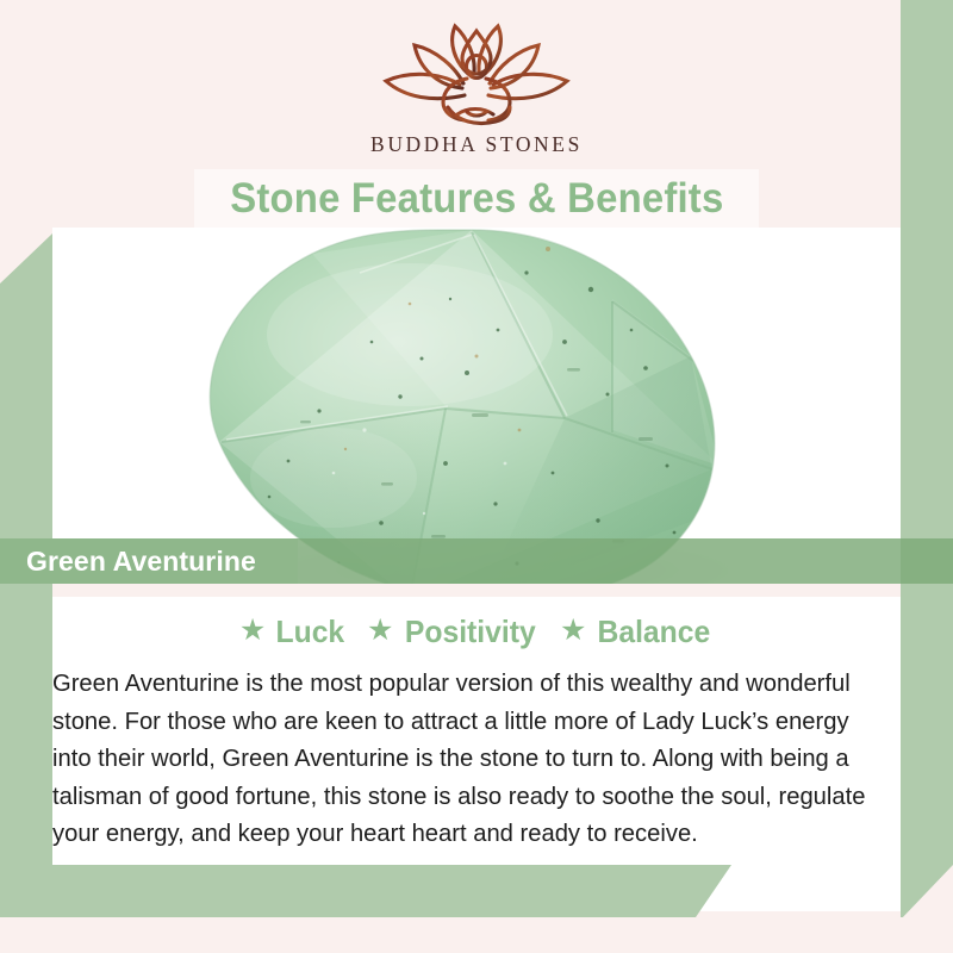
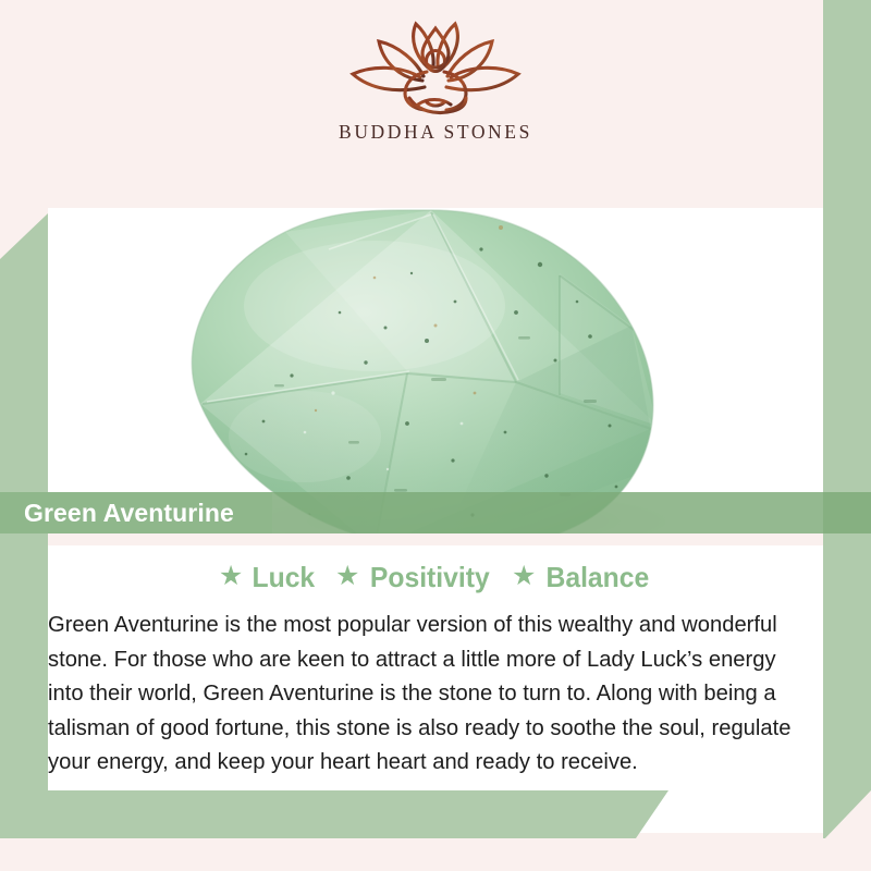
  BUDDHA STONES
- Stone Features & Benefits
  Green Aventurine
  ★
  Luck
  ★
  Positivity
  ★
  Balance
  Green Aventurine is the most popular version of this wealthy and wonderful stone. For those who are keen to attract a little more of Lady Luck’s energy into their world, Green Aventurine is the stone to turn to. Along with being a talisman of good fortune, this stone is also ready to soothe the soul, regulate your energy, and keep your heart heart and ready to receive.
